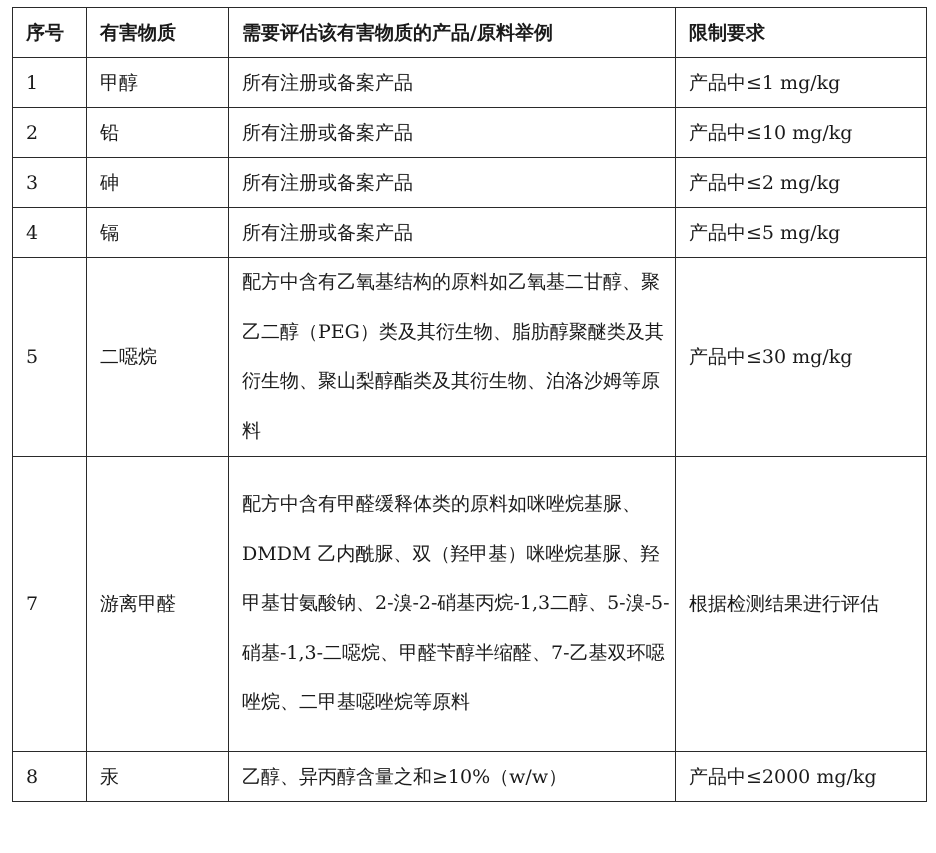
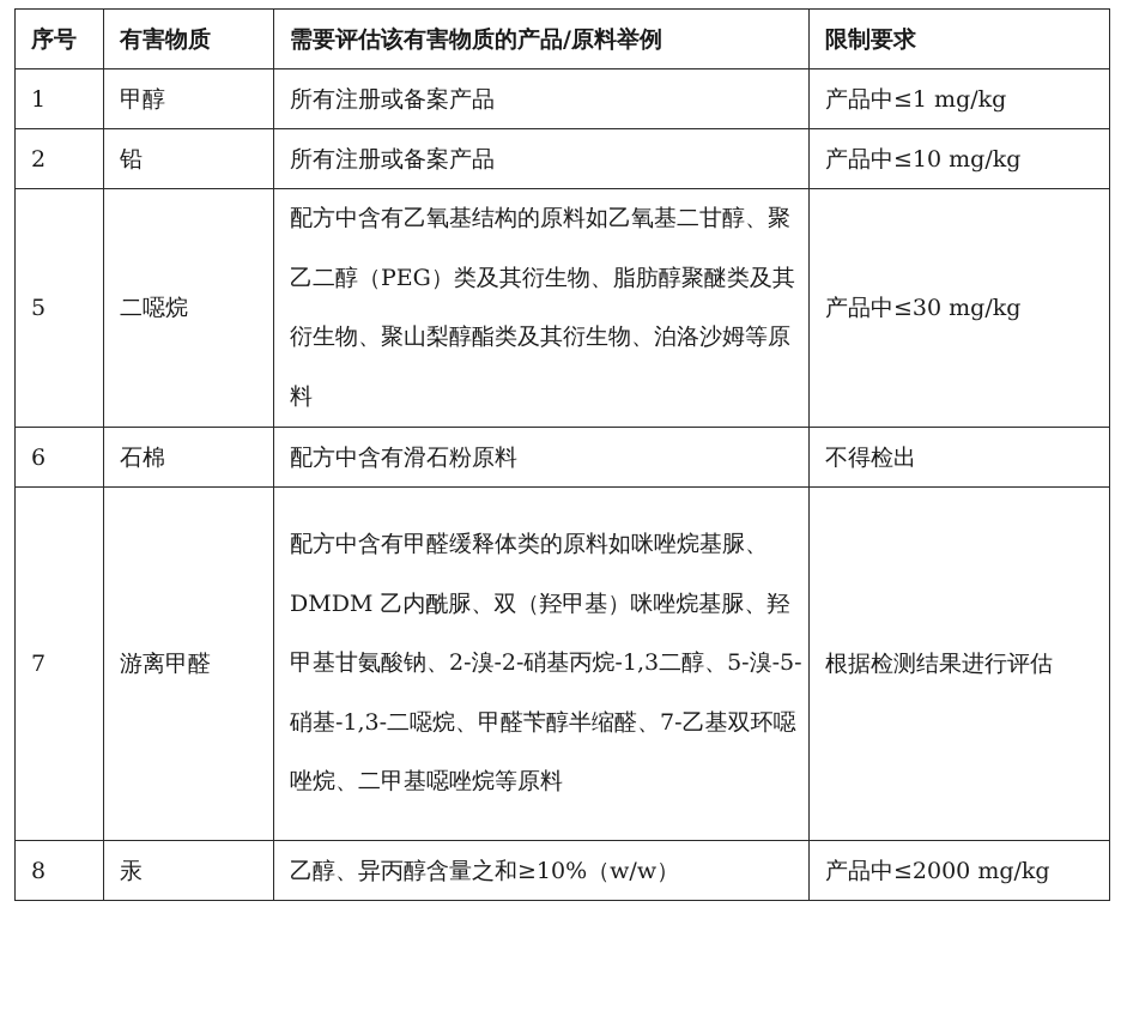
  序号	有害物质	需要评估该有害物质的产品/原料举例	限制要求
  1	甲醇	所有注册或备案产品	产品中≤1 mg/kg
  2	铅	所有注册或备案产品	产品中≤10 mg/kg
- 3	砷	所有注册或备案产品	产品中≤2 mg/kg
- 4	镉	所有注册或备案产品	产品中≤5 mg/kg
  5	二噁烷	配方中含有乙氧基结构的原料如乙氧基二甘醇、聚乙二醇（PEG）类及其衍生物、脂肪醇聚醚类及其衍生物、聚山梨醇酯类及其衍生物、泊洛沙姆等原料	产品中≤30 mg/kg
+ 6	石棉	配方中含有滑石粉原料	不得检出
  7	游离甲醛	配方中含有甲醛缓释体类的原料如咪唑烷基脲、DMDM 乙内酰脲、双（羟甲基）咪唑烷基脲、羟甲基甘氨酸钠、2-溴-2-硝基丙烷-1,3二醇、5-溴-5-硝基-1,3-二噁烷、甲醛苄醇半缩醛、7-乙基双环噁唑烷、二甲基噁唑烷等原料	根据检测结果进行评估
  8	汞	乙醇、异丙醇含量之和≥10%（w/w）	产品中≤2000 mg/kg
